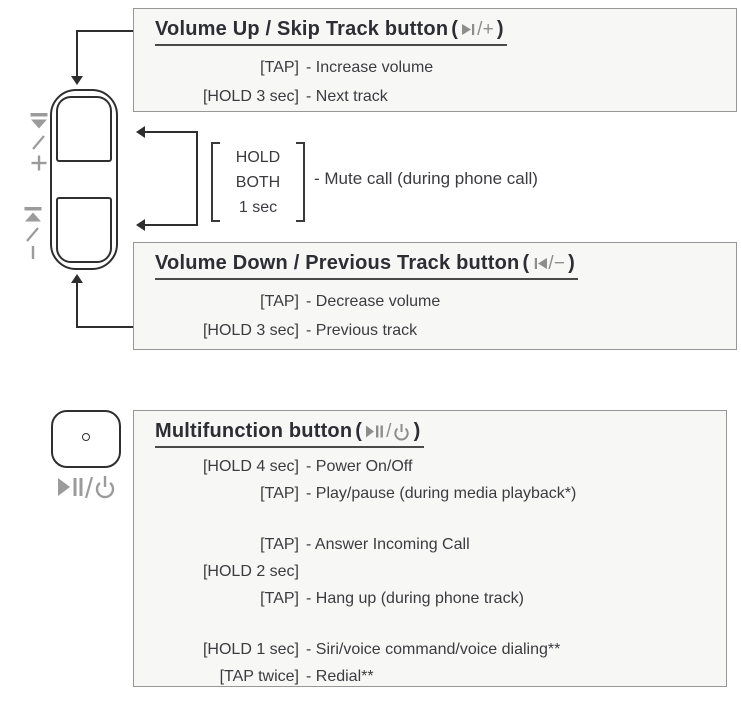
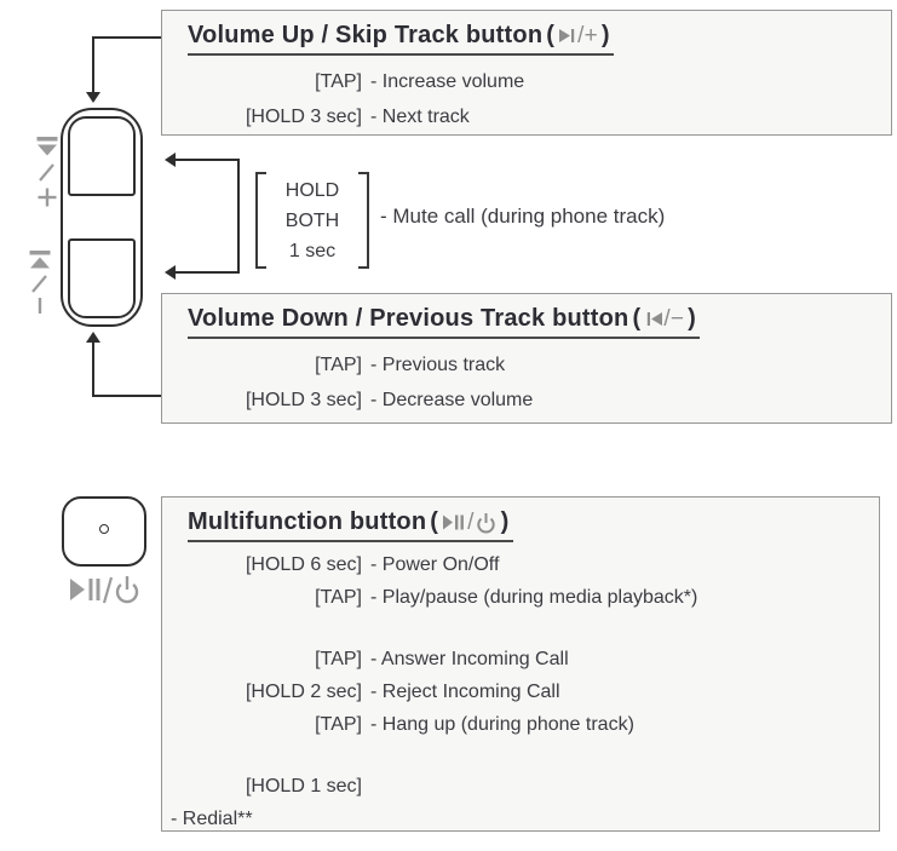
  HOLD
  BOTH
  1 sec
- - Mute call (during phone call)
+ - Mute call (during phone track)
  Volume Up / Skip Track button
  (
  /+
  )
  [TAP]
  - Increase volume
  [HOLD 3 sec]
  - Next track
  Volume Down / Previous Track button
  (
  /−
  )
  [TAP]
- - Decrease volume
+ - Previous track
  [HOLD 3 sec]
- - Previous track
+ - Decrease volume
  Multifunction button
  (
  /
  )
- [HOLD 4 sec]
+ [HOLD 6 sec]
  - Power On/Off
  [TAP]
  - Play/pause (during media playback*)
  [TAP]
  - Answer Incoming Call
  [HOLD 2 sec]
+ - Reject Incoming Call
  [TAP]
  - Hang up (during phone track)
  [HOLD 1 sec]
- - Siri/voice command/voice dialing**
- [TAP twice]
  - Redial**
